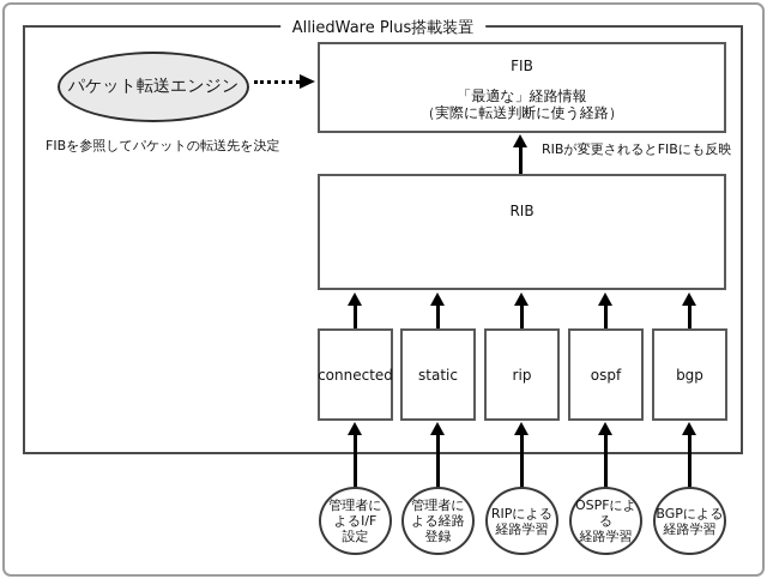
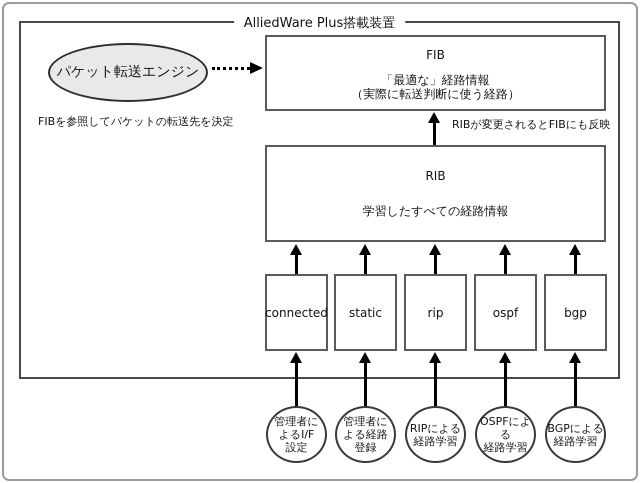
  AlliedWare Plus搭載装置
  パケット転送エンジン
  FIBを参照してパケットの転送先を決定
  RIBが変更されるとFIBにも反映
  FIB
  「最適な」経路情報
  （実際に転送判断に使う経路）
  RIB
+ 学習したすべての経路情報
  connected
  管理者に
  よるI/F
  設定
  static
  管理者に
  よる経路
  登録
  rip
  RIPによる
  経路学習
  ospf
  OSPFによる
  経路学習
  bgp
  BGPによる
  経路学習
